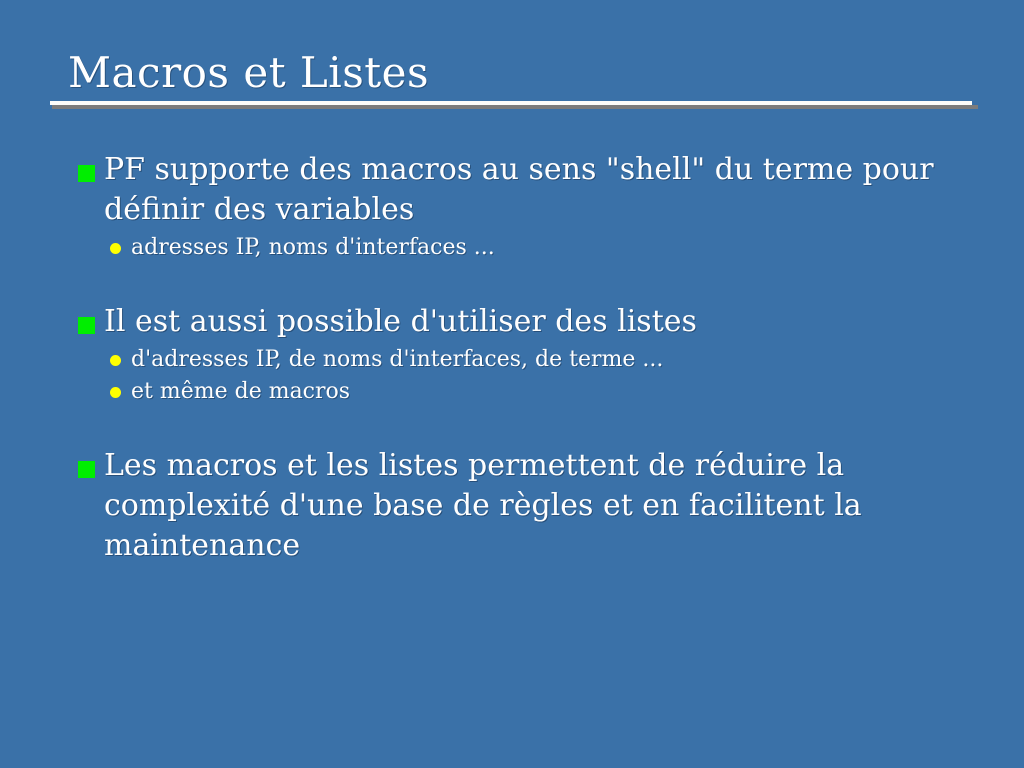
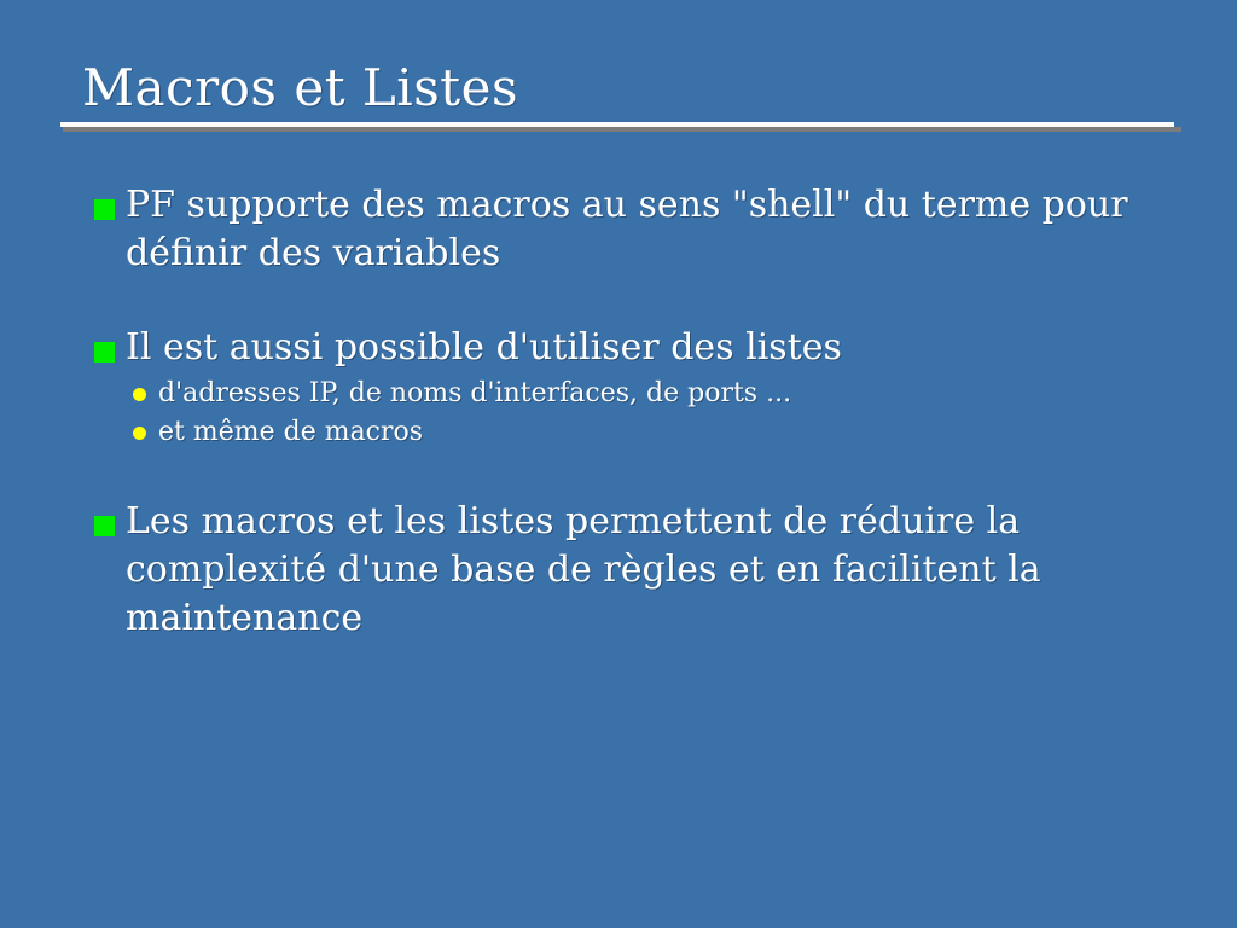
  Macros et Listes
  PF supporte des macros au sens "shell" du terme pour définir des variables
- adresses IP, noms d'interfaces ...
  Il est aussi possible d'utiliser des listes
- d'adresses IP, de noms d'interfaces, de terme ...
+ d'adresses IP, de noms d'interfaces, de ports ...
  et même de macros
  Les macros et les listes permettent de réduire la complexité d'une base de règles et en facilitent la maintenance
